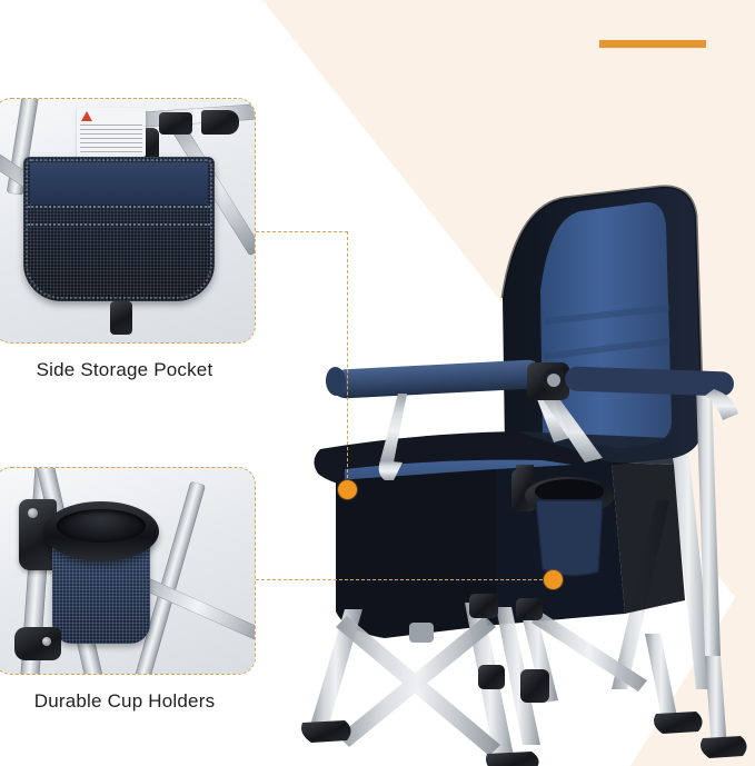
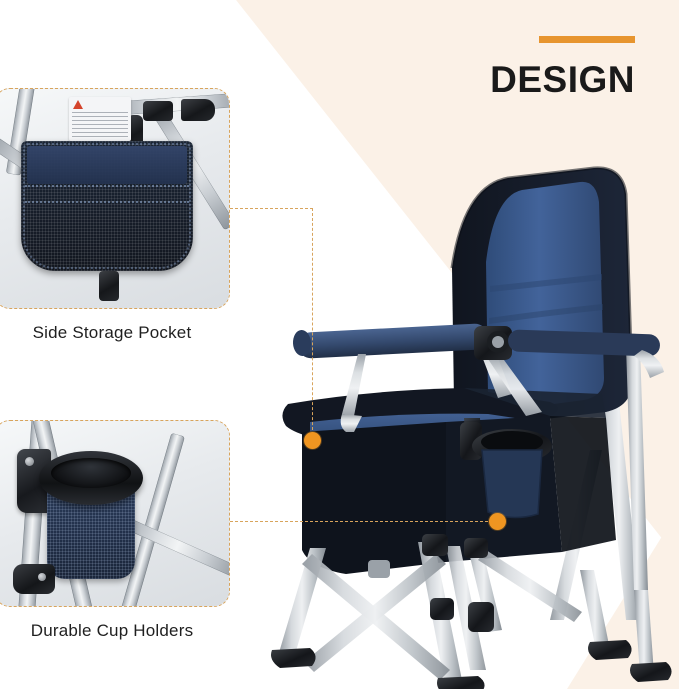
+ DESIGN
  Side Storage Pocket
  Durable Cup Holders
